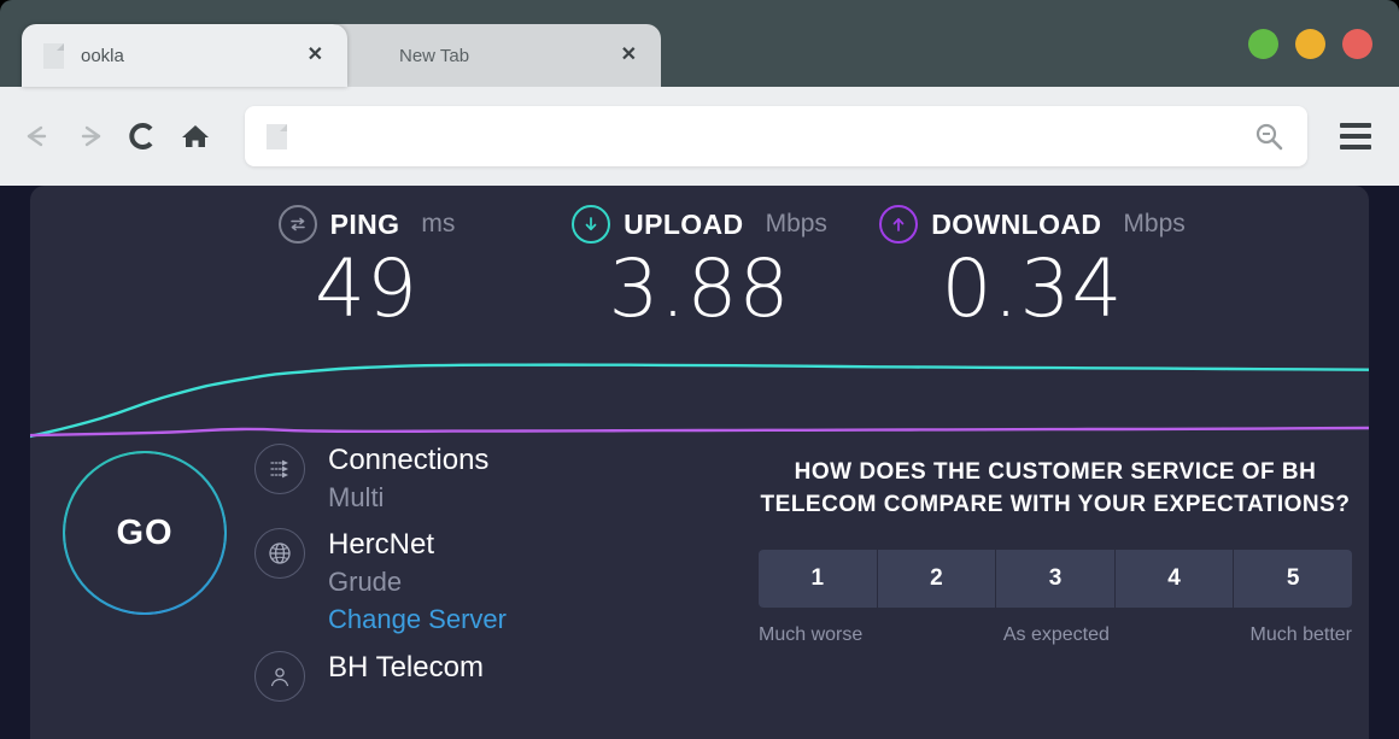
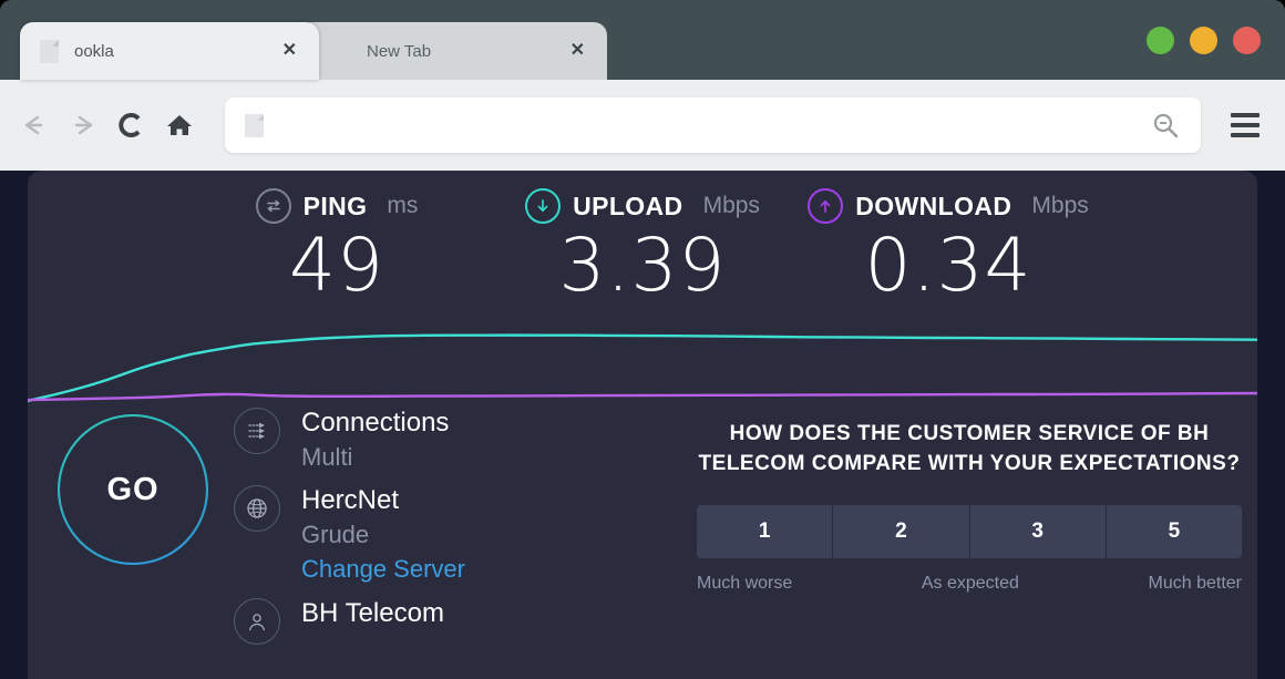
  New Tab
  ✕
  ookla
  ✕
  PING
  ms
  49
  UPLOAD
  Mbps
- 3.88
+ 3.39
  DOWNLOAD
  Mbps
  0.34
  GO
  Connections
  Multi
  HercNet
  Grude
  Change Server
  BH Telecom
  HOW DOES THE CUSTOMER SERVICE OF BH TELECOM COMPARE WITH YOUR EXPECTATIONS?
  1
  2
  3
- 4
  5
  Much worse
  As expected
  Much better
